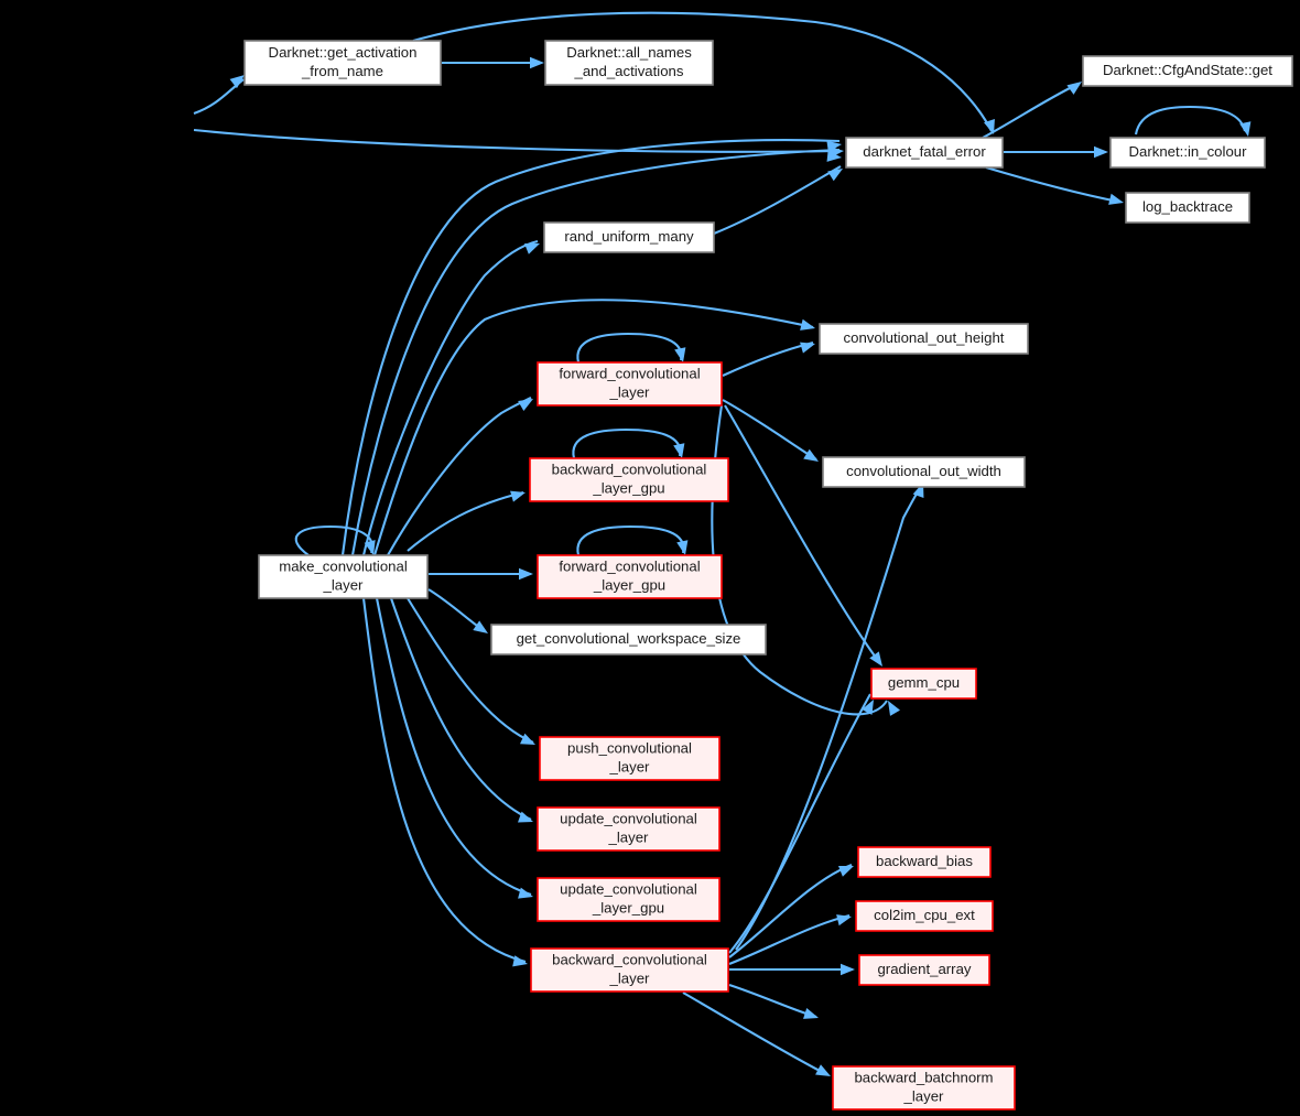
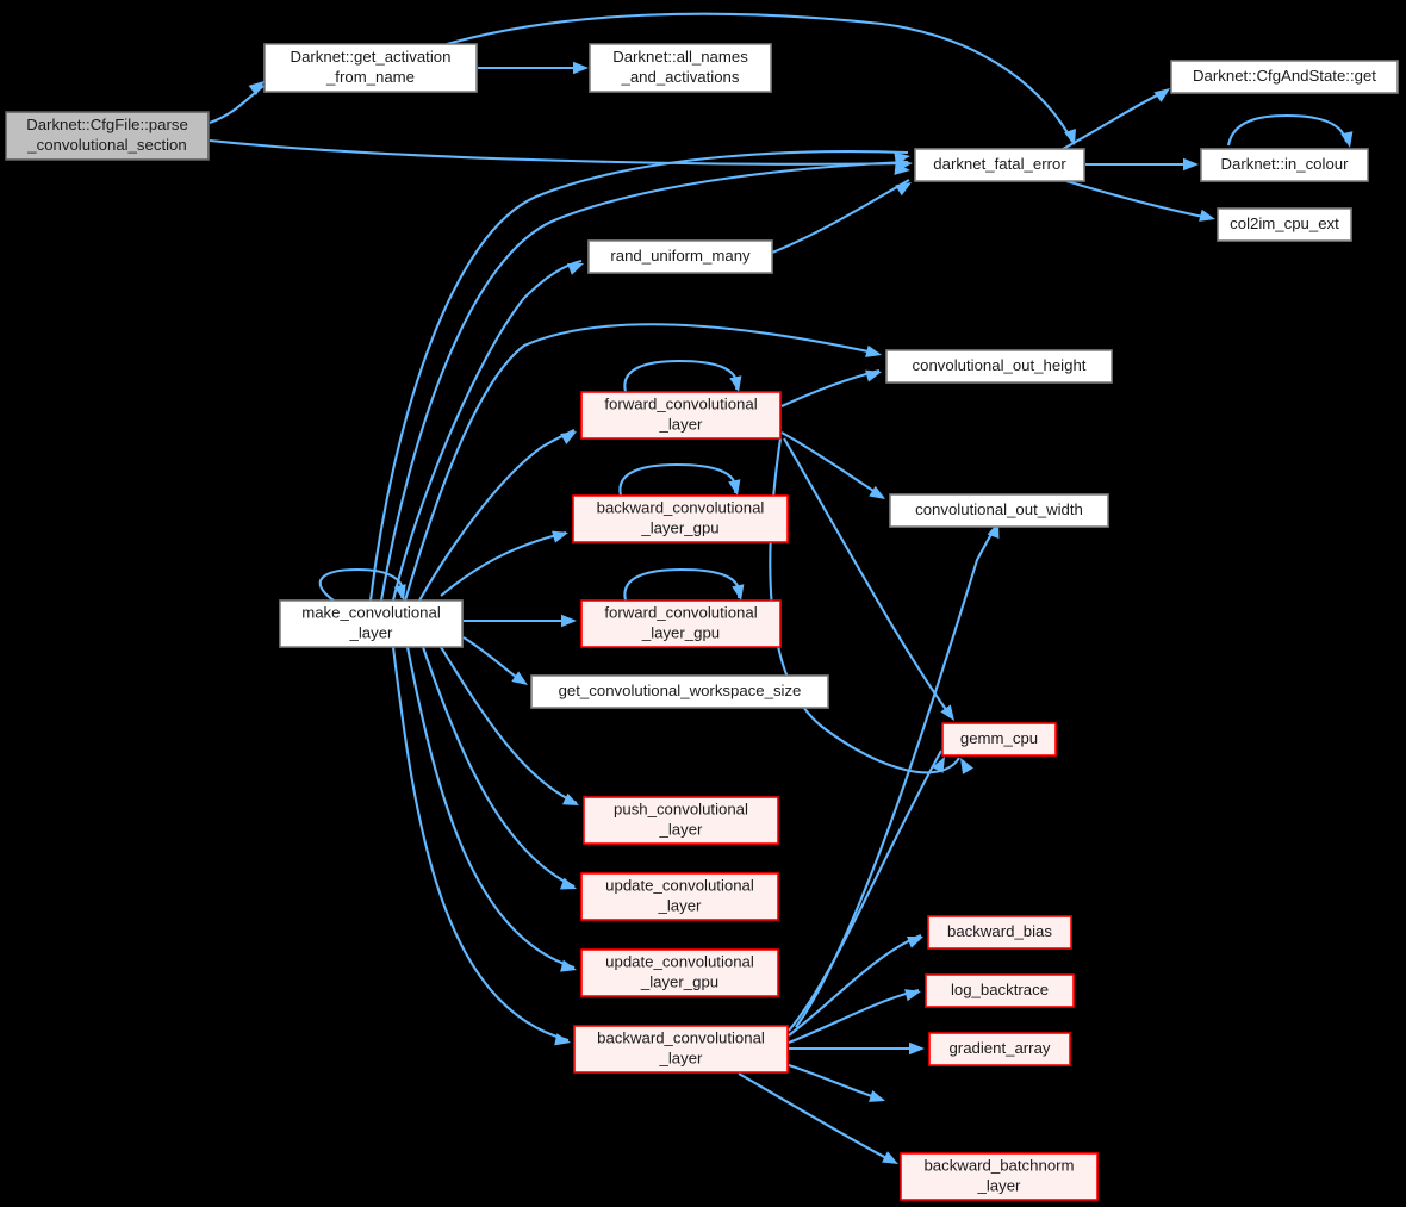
+ Darknet::CfgFile::parse
+ _convolutional_section
  Darknet::get_activation
  _from_name
  Darknet::all_names
  _and_activations
  Darknet::CfgAndState::get
  darknet_fatal_error
  Darknet::in_colour
- log_backtrace
+ col2im_cpu_ext
  rand_uniform_many
  convolutional_out_height
  forward_convolutional
  _layer
  backward_convolutional
  _layer_gpu
  convolutional_out_width
  make_convolutional
  _layer
  forward_convolutional
  _layer_gpu
  get_convolutional_workspace_size
  gemm_cpu
  push_convolutional
  _layer
  update_convolutional
  _layer
  backward_bias
  update_convolutional
  _layer_gpu
- col2im_cpu_ext
+ log_backtrace
  gradient_array
  backward_convolutional
  _layer
  backward_batchnorm
  _layer
